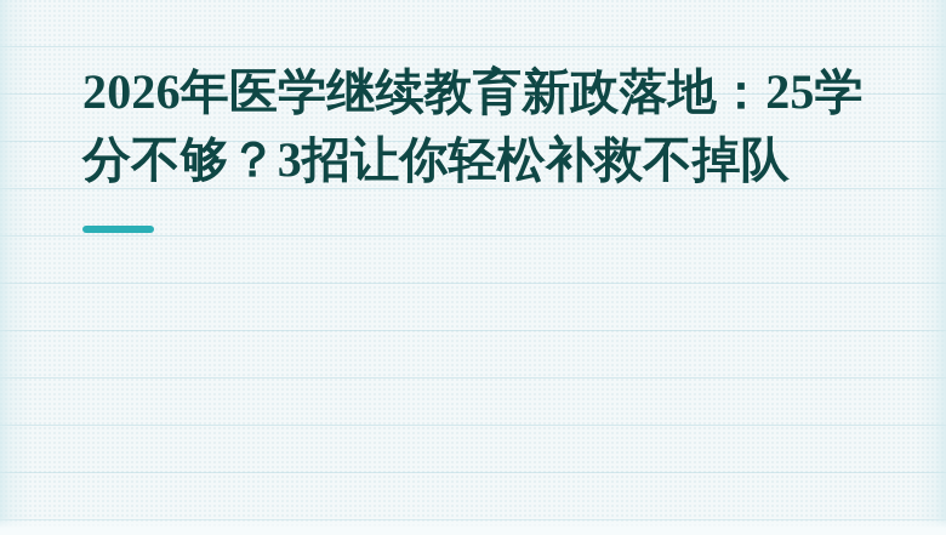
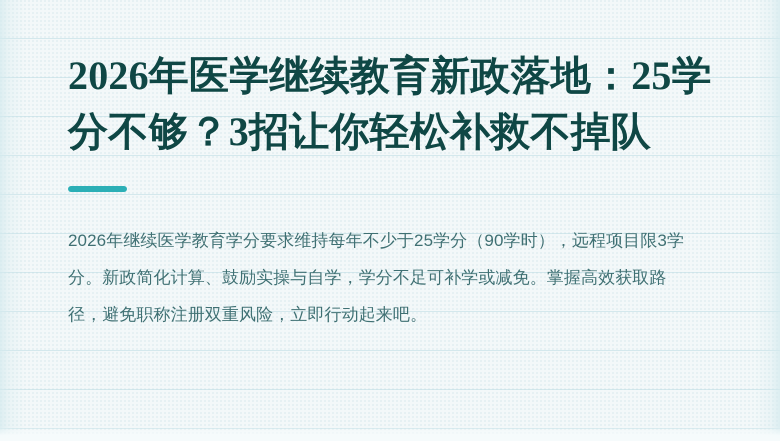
  2026年医学继续教育新政落地：25学分不够？3招让你轻松补救不掉队
+ 2026年继续医学教育学分要求维持每年不少于25学分（90学时），远程项目限3学分。新政简化计算、鼓励实操与自学，学分不足可补学或减免。掌握高效获取路径，避免职称注册双重风险，立即行动起来吧。
